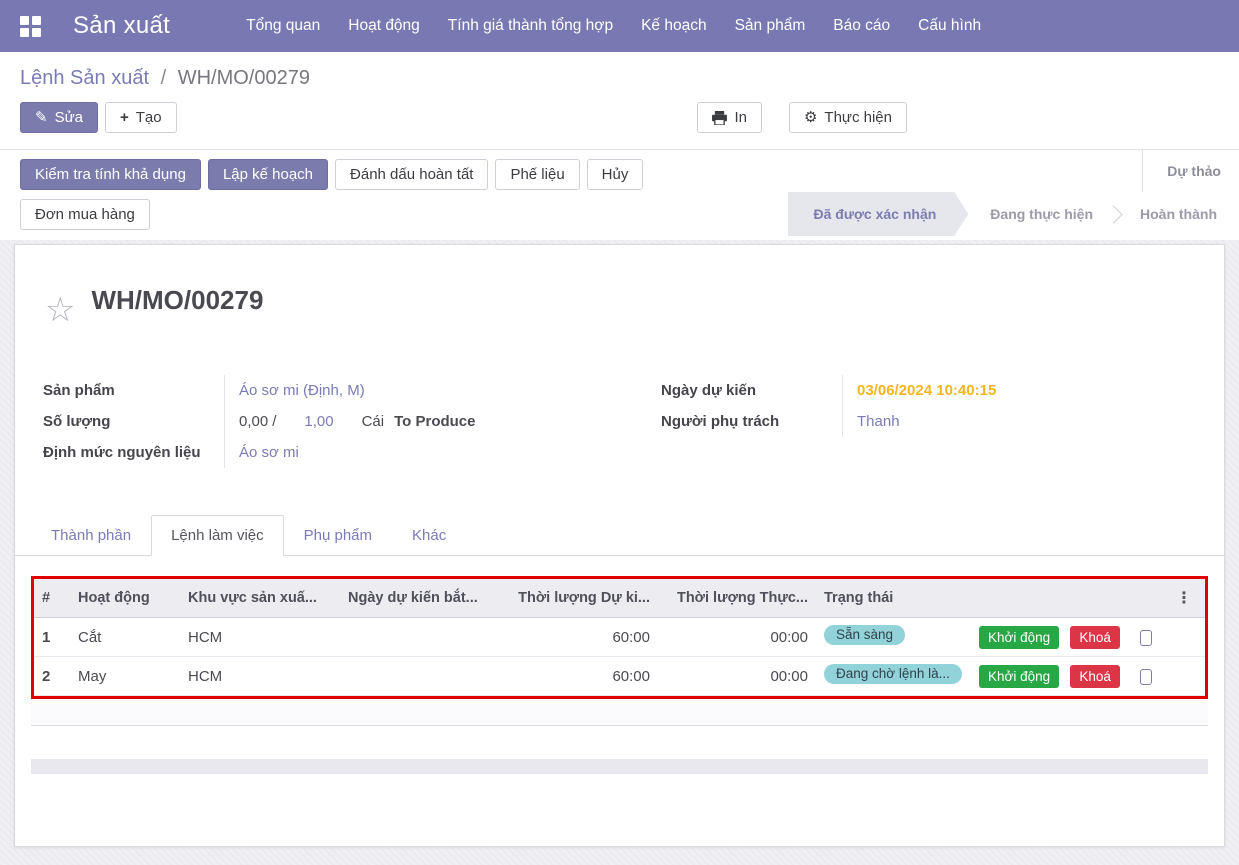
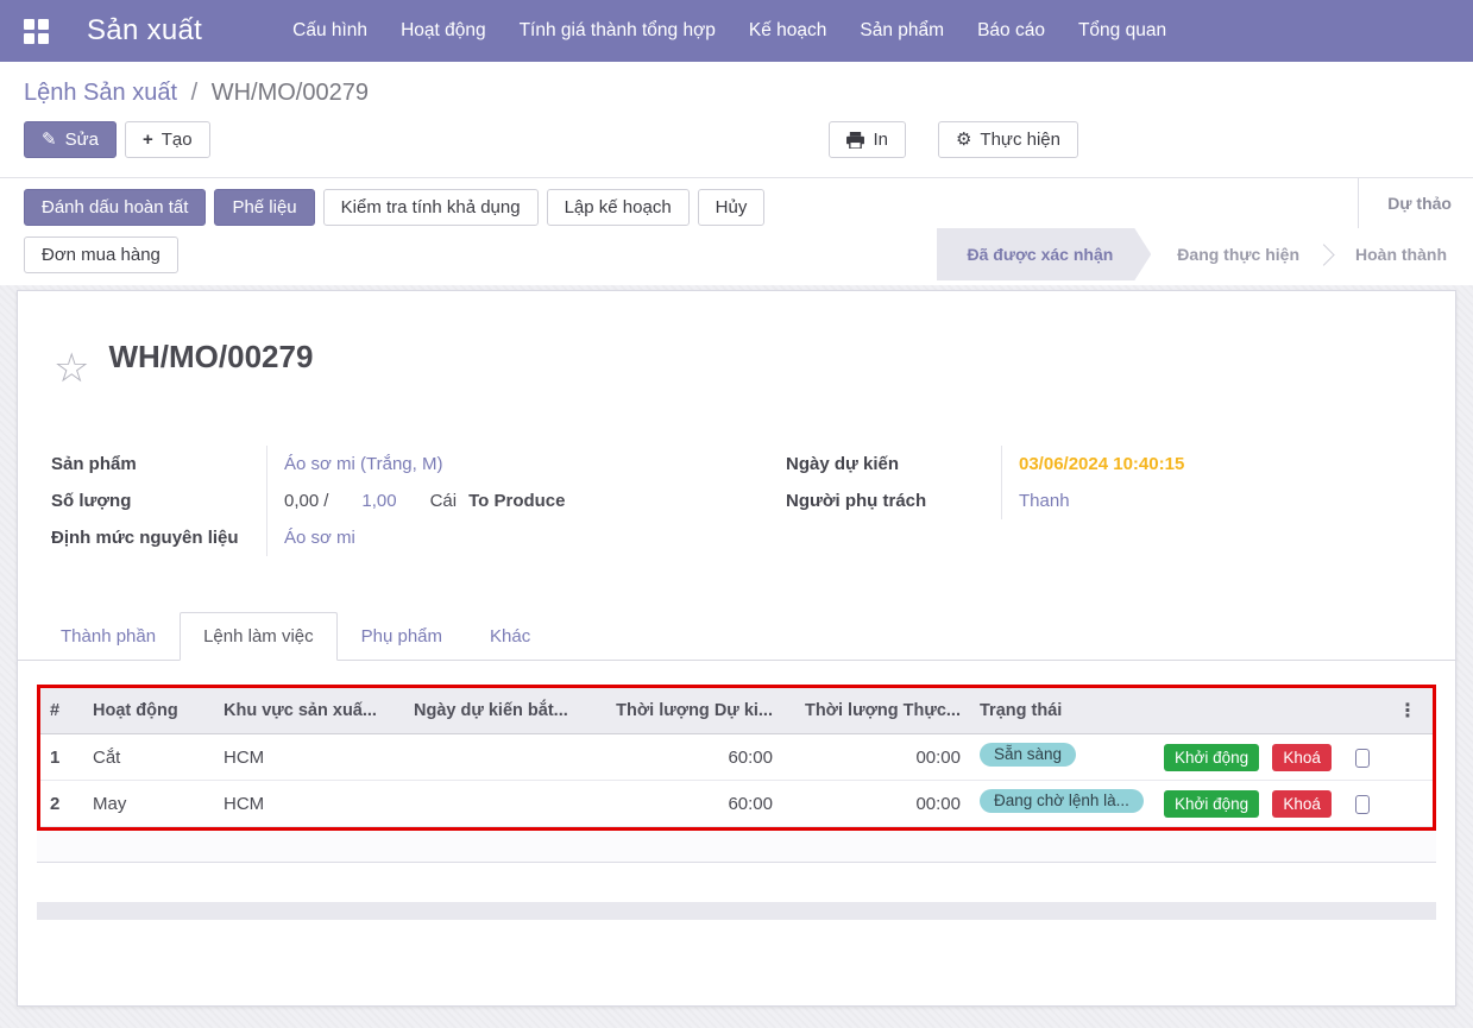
  Sản xuất
- Tổng quan
+ Cấu hình
  Hoạt động
  Tính giá thành tổng hợp
  Kế hoạch
  Sản phẩm
  Báo cáo
- Cấu hình
+ Tổng quan
  Lệnh Sản xuất / WH/MO/00279
  ✎
  Sửa
  +
  Tạo
  In
  ⚙
  Thực hiện
- Kiểm tra tính khả dụng
+ Đánh dấu hoàn tất
- Lập kế hoạch
+ Phế liệu
- Đánh dấu hoàn tất
+ Kiểm tra tính khả dụng
- Phế liệu
+ Lập kế hoạch
  Hủy
  Đơn mua hàng
  Dự thảo
  Đã được xác nhận
  Đang thực hiện
  Hoàn thành
  ☆
  WH/MO/00279
  Sản phẩm
- Áo sơ mi (Định, M)
+ Áo sơ mi (Trắng, M)
  Số lượng
  0,00 / 1,00 Cái To Produce
  Định mức nguyên liệu
  Áo sơ mi
  Ngày dự kiến
  03/06/2024 10:40:15
  Người phụ trách
  Thanh
  Thành phần
  Lệnh làm việc
  Phụ phẩm
  Khác
  #	Hoạt động	Khu vực sản xuấ...	Ngày dự kiến bắt...	Thời lượng Dự ki...	Thời lượng Thực...	Trạng thái		⋮
  1	Cắt	HCM		60:00	00:00	Sẵn sàng	Khởi động Khoá
  2	May	HCM		60:00	00:00	Đang chờ lệnh là...	Khởi động Khoá
